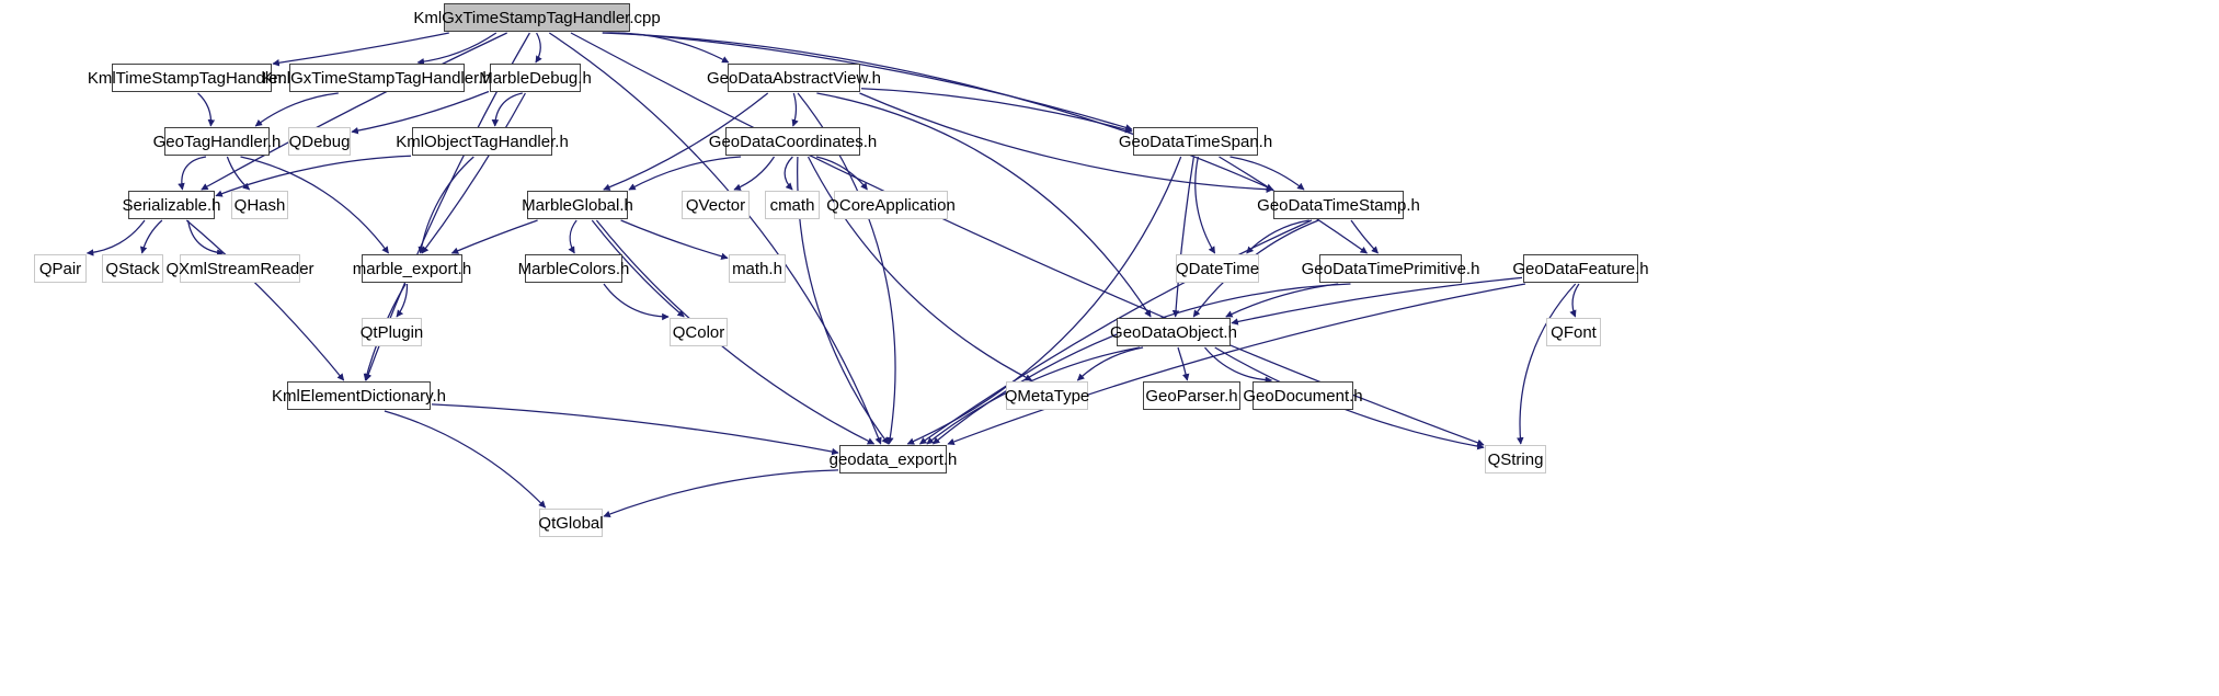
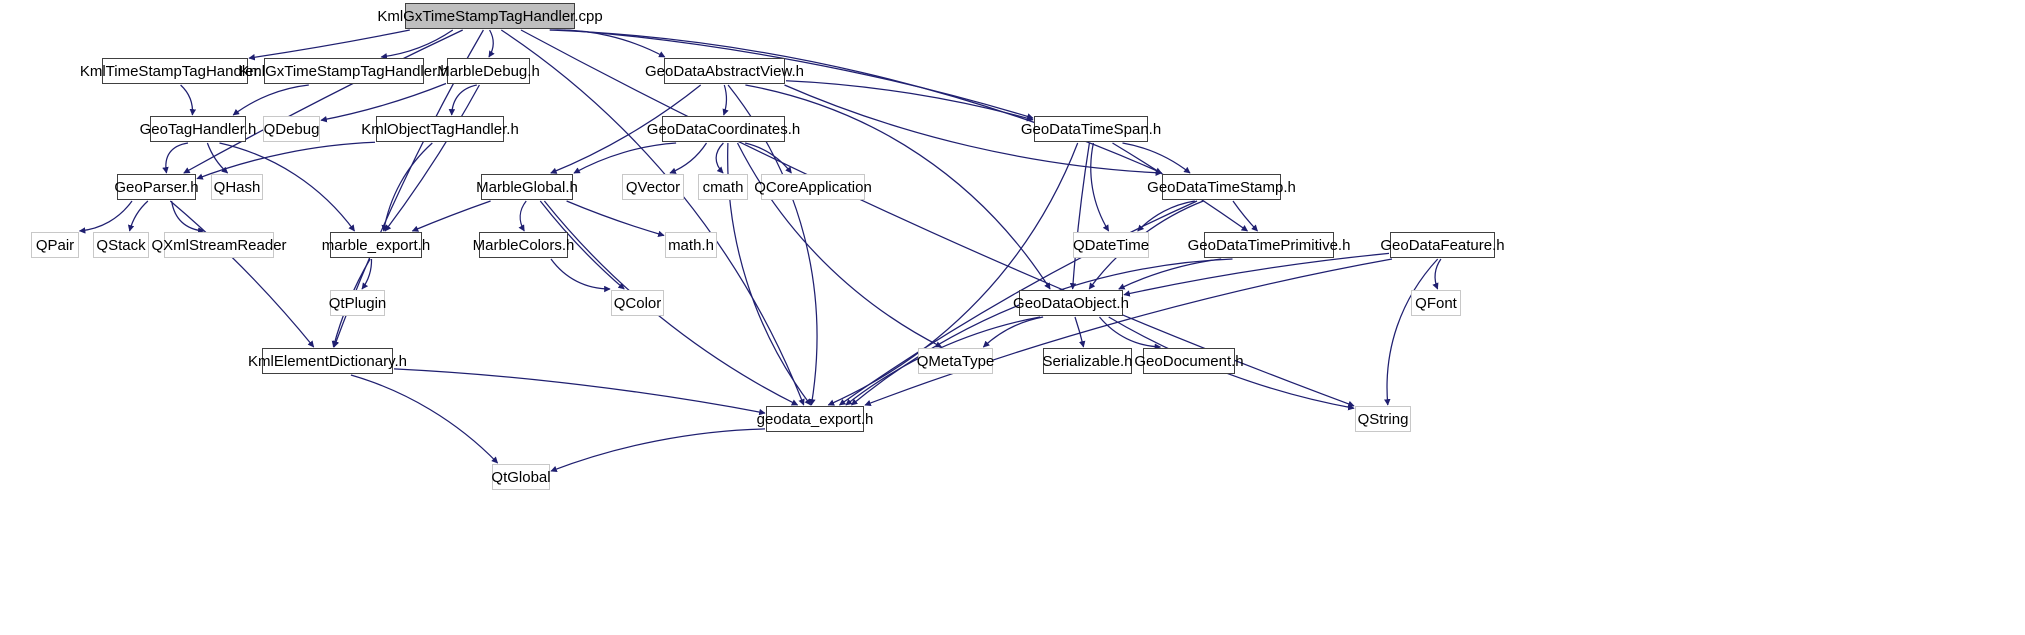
  KmlGxTimeStampTagHandler.cpp
  KmlTimeStampTagHandler.
  KmlGxTimeStampTagHandler.h
  MarbleDebug.h
  GeoDataAbstractView.h
  GeoTagHandler.h
  QDebug
  KmlObjectTagHandler.h
  GeoDataCoordinates.h
  GeoDataTimeSpan.h
- Serializable.h
+ GeoParser.h
  QHash
  MarbleGlobal.h
  QVector
  cmath
  QCoreApplication
  GeoDataTimeStamp.h
  QPair
  QStack
  QXmlStreamReader
  marble_export.h
  MarbleColors.h
  math.h
  QDateTime
  GeoDataTimePrimitive.h
  GeoDataFeature.h
  QColor
  GeoDataObject.h
  QFont
  KmlElementDictionary.h
  QMetaType
- GeoParser.h
+ Serializable.h
  GeoDocument.h
  geodata_export.h
  QString
  QtGlobal
  QtPlugin
